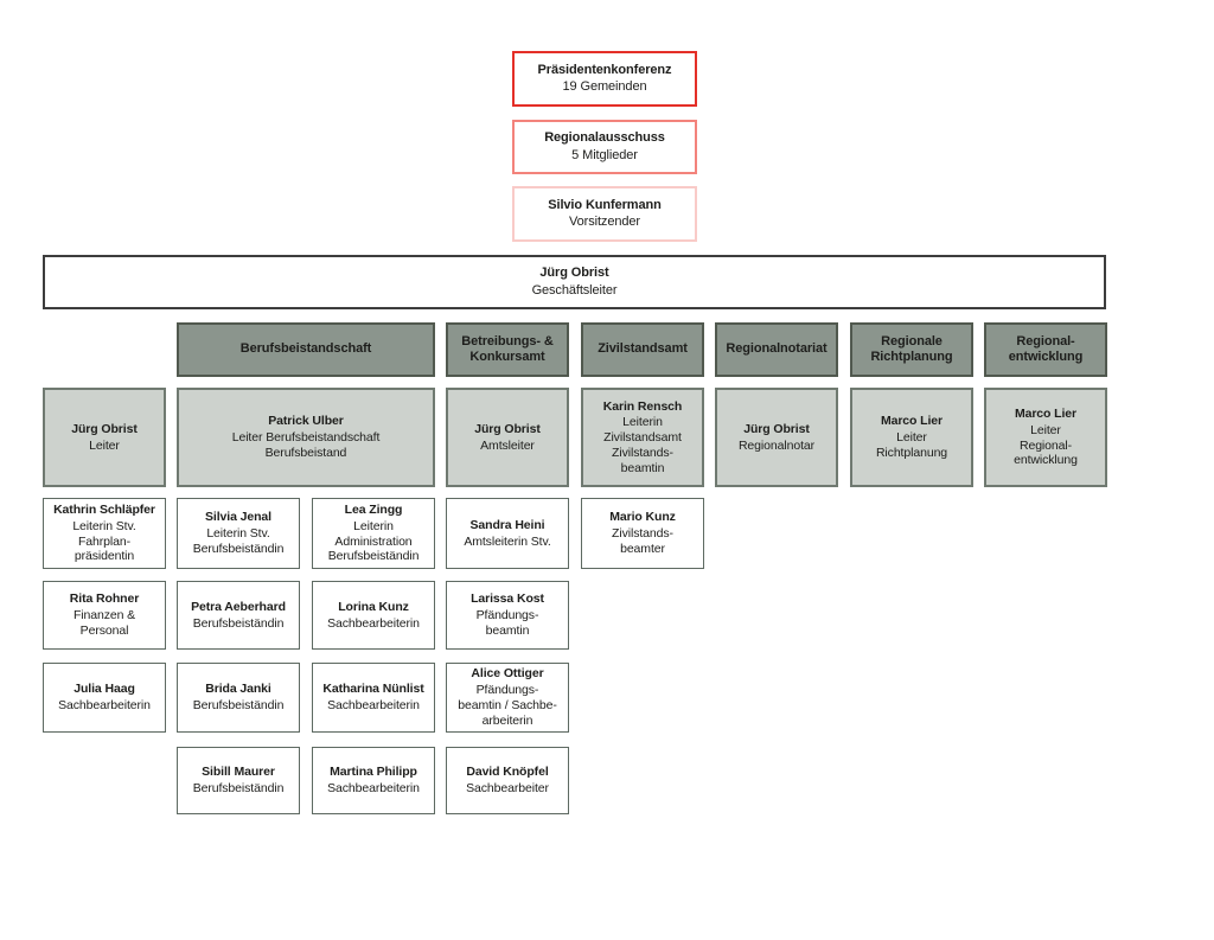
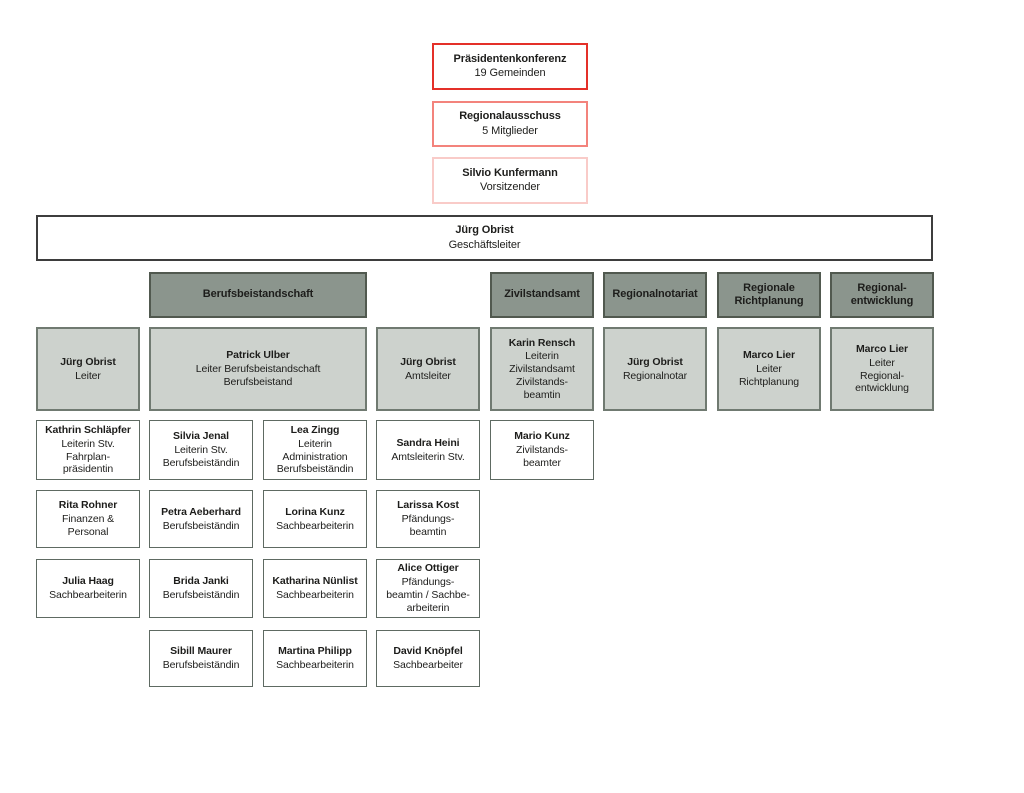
  Präsidentenkonferenz
  19 Gemeinden
  Regionalausschuss
  5 Mitglieder
  Silvio Kunfermann
  Vorsitzender
  Jürg Obrist
  Geschäftsleiter
  Berufsbeistandschaft
- Betreibungs- &
- Konkursamt
  Zivilstandsamt
  Regionalnotariat
  Regionale
  Richtplanung
  Regional-
  entwicklung
  Jürg Obrist
  Leiter
  Patrick Ulber
  Leiter Berufsbeistandschaft
  Berufsbeistand
  Jürg Obrist
  Amtsleiter
  Karin Rensch
  Leiterin
  Zivilstandsamt
  Zivilstands-
  beamtin
  Jürg Obrist
  Regionalnotar
  Marco Lier
  Leiter
  Richtplanung
  Marco Lier
  Leiter
  Regional-
  entwicklung
  Kathrin Schläpfer
  Leiterin Stv.
  Fahrplan-
  präsidentin
  Silvia Jenal
  Leiterin Stv.
  Berufsbeiständin
  Lea Zingg
  Leiterin
  Administration
  Berufsbeiständin
  Sandra Heini
  Amtsleiterin Stv.
  Mario Kunz
  Zivilstands-
  beamter
  Rita Rohner
  Finanzen &
  Personal
  Petra Aeberhard
  Berufsbeiständin
  Lorina Kunz
  Sachbearbeiterin
  Larissa Kost
  Pfändungs-
  beamtin
  Julia Haag
  Sachbearbeiterin
  Brida Janki
  Berufsbeiständin
  Katharina Nünlist
  Sachbearbeiterin
  Alice Ottiger
  Pfändungs-
  beamtin / Sachbe-
  arbeiterin
  Sibill Maurer
  Berufsbeiständin
  Martina Philipp
  Sachbearbeiterin
  David Knöpfel
  Sachbearbeiter
